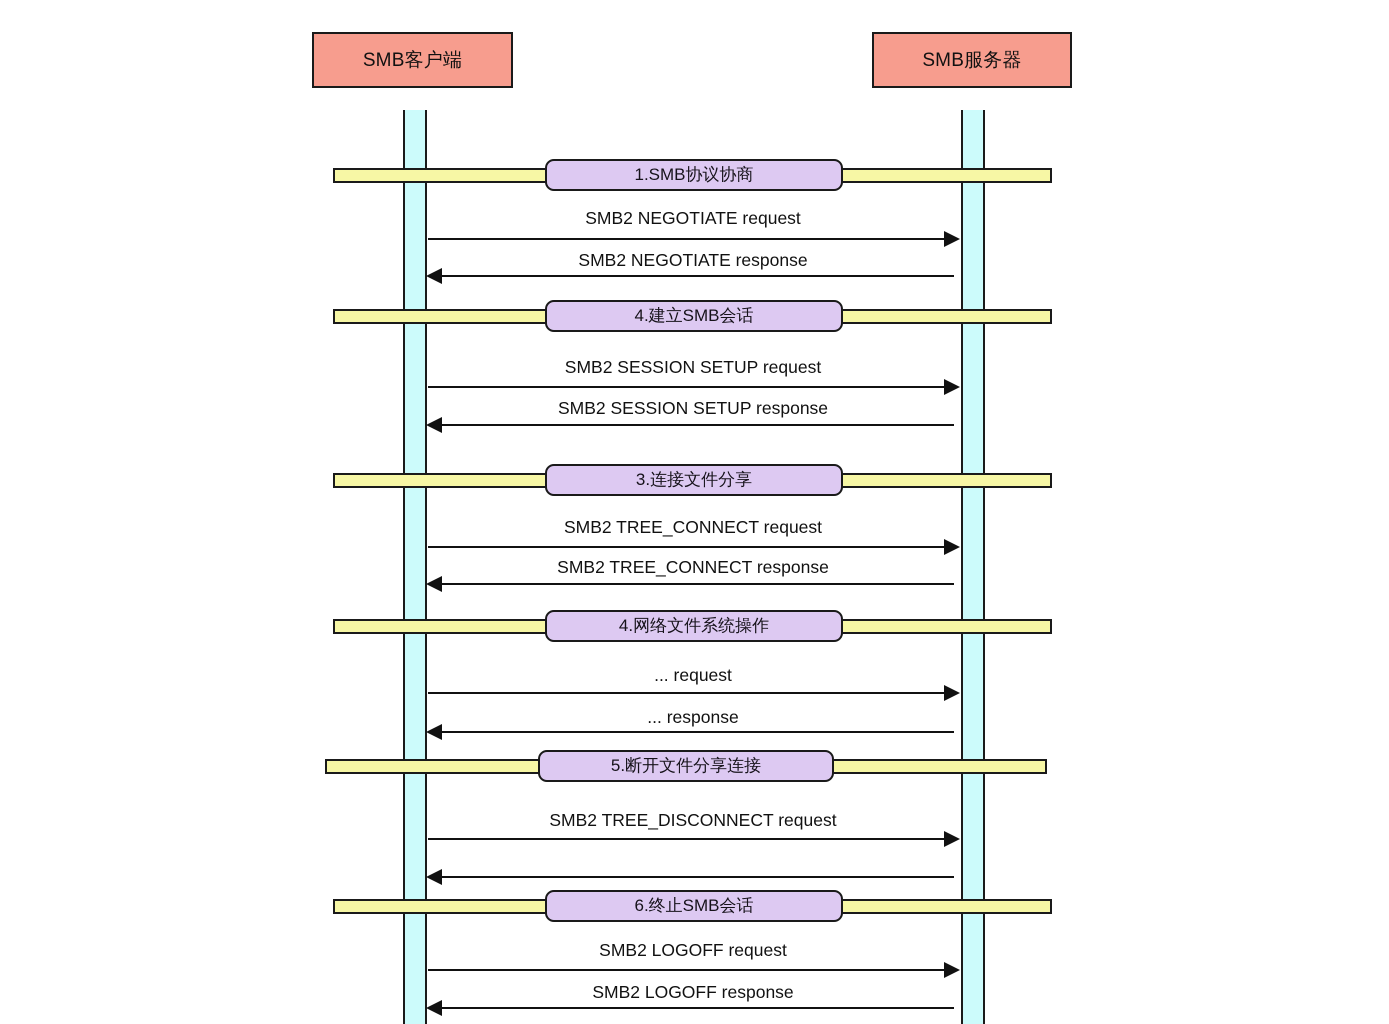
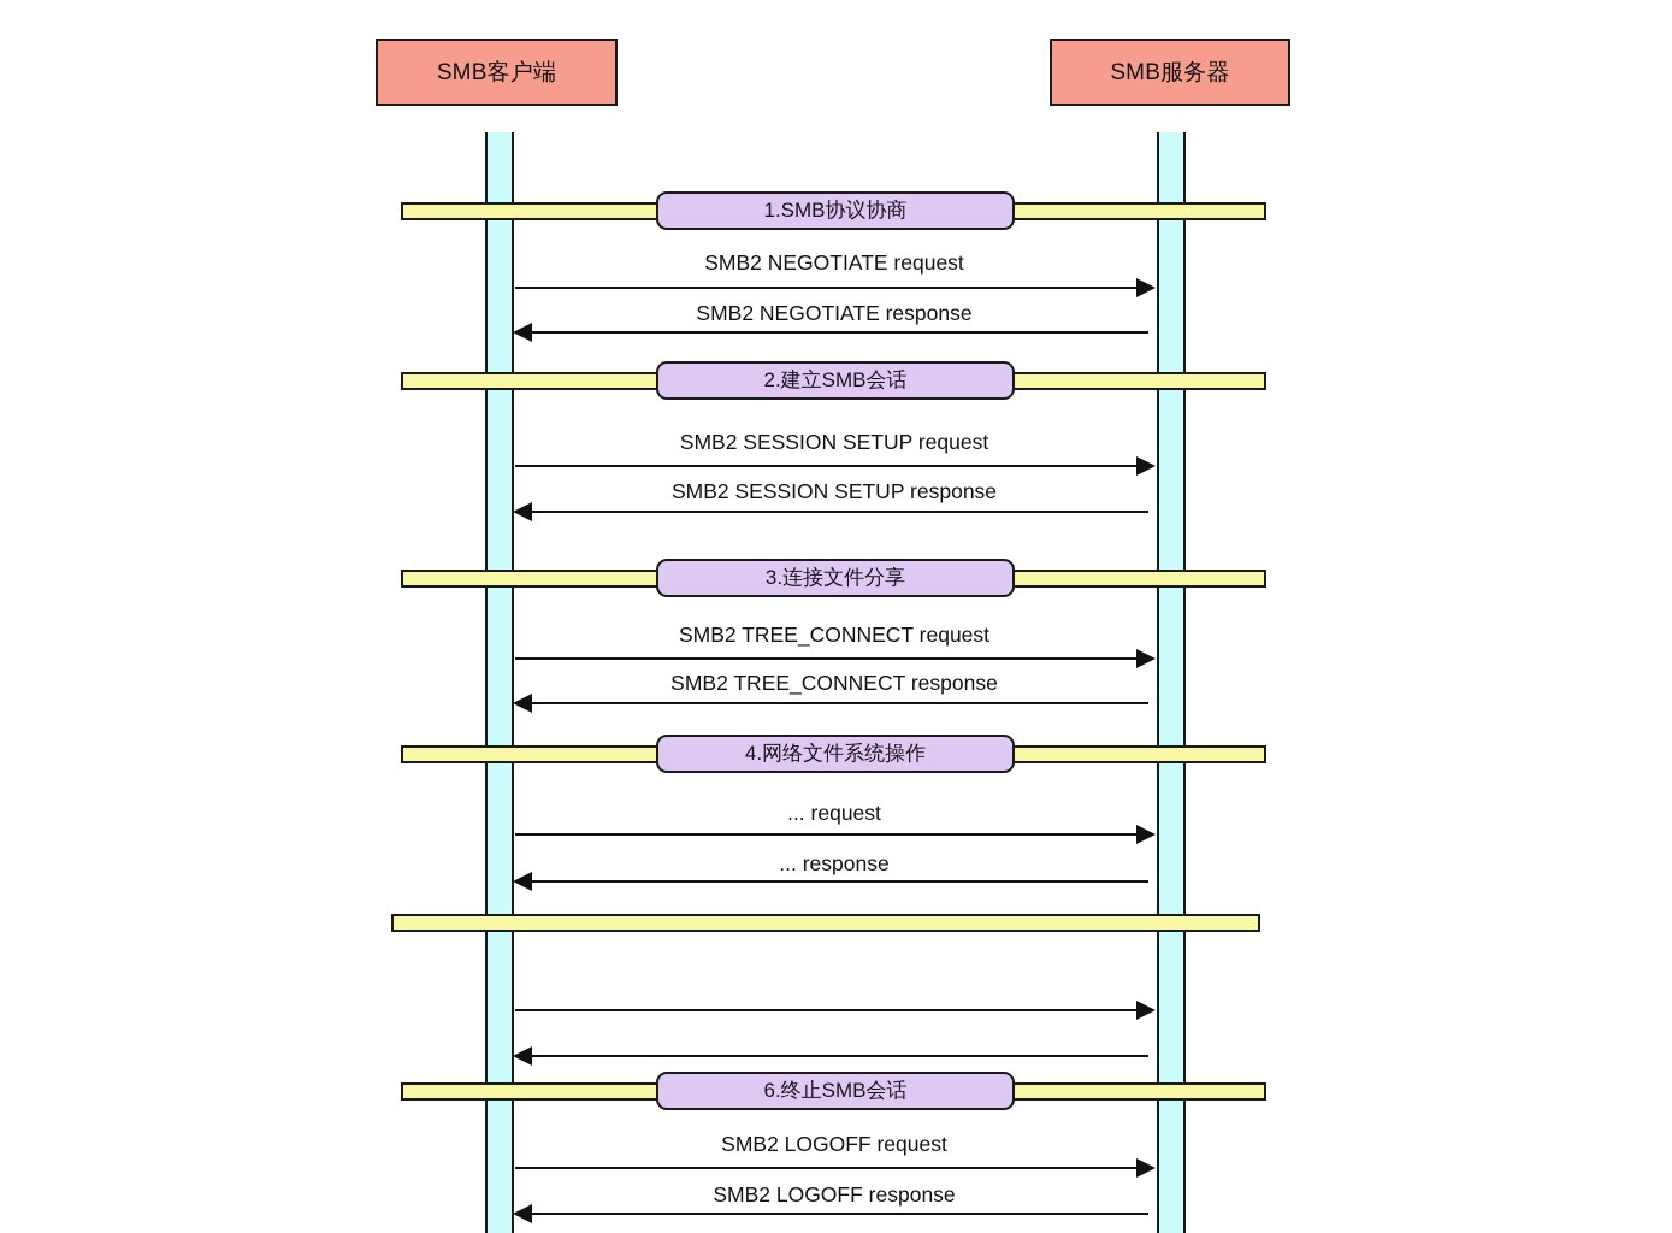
  SMB客户端
  SMB服务器
  1.SMB协议协商
  SMB2 NEGOTIATE request
  SMB2 NEGOTIATE response
- 4.建立SMB会话
+ 2.建立SMB会话
  SMB2 SESSION SETUP request
  SMB2 SESSION SETUP response
  3.连接文件分享
  SMB2 TREE_CONNECT request
  SMB2 TREE_CONNECT response
  4.网络文件系统操作
  ... request
  ... response
- 5.断开文件分享连接
- SMB2 TREE_DISCONNECT request
  6.终止SMB会话
  SMB2 LOGOFF request
  SMB2 LOGOFF response
